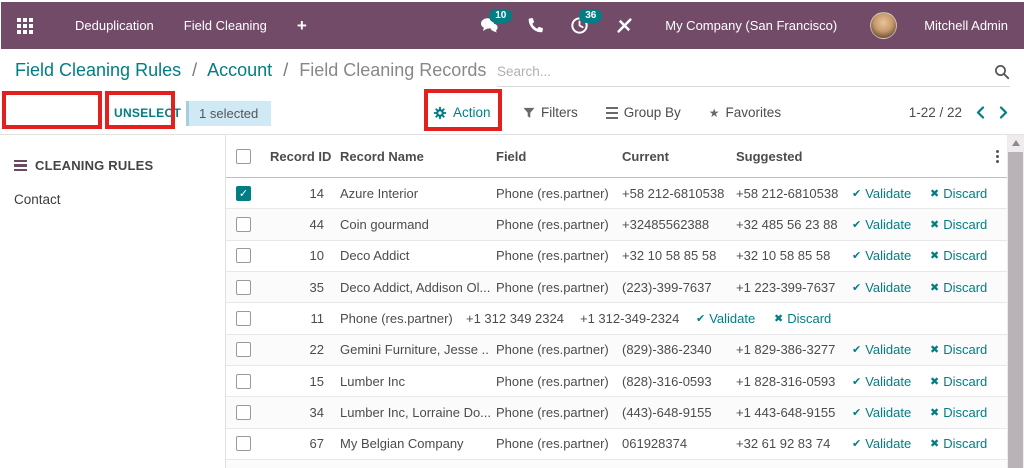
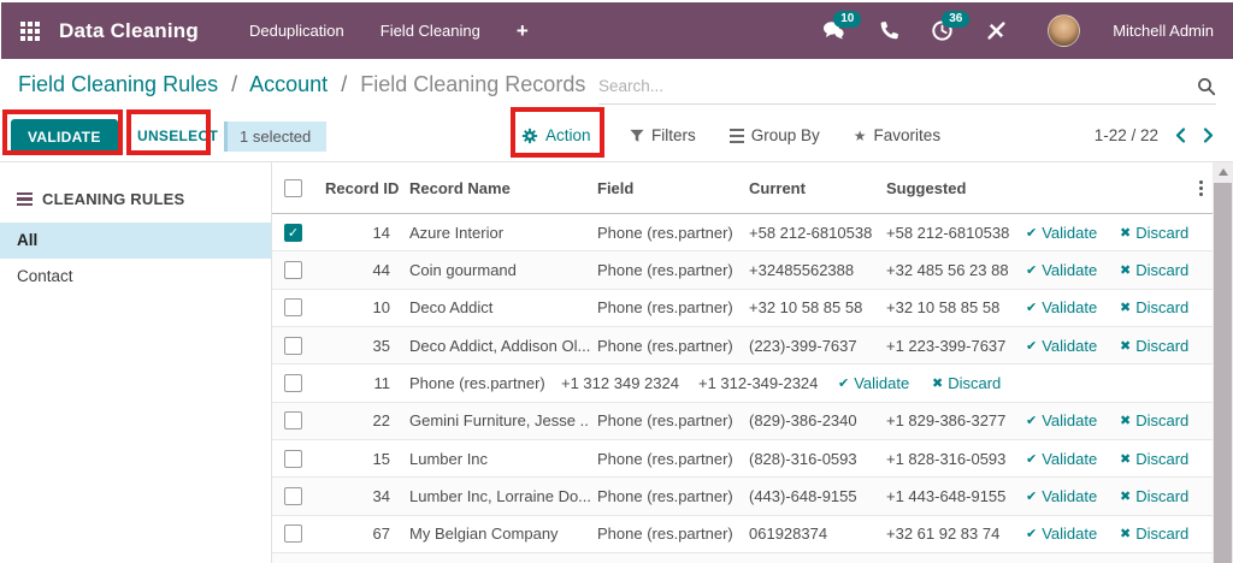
+ Data Cleaning
  Deduplication
  Field Cleaning
  +
  10
  36
- My Company (San Francisco)
  Mitchell Admin
  Field Cleaning Rules / Account / Field Cleaning Records
  Search...
+ VALIDATE
  UNSELECT
  1 selected
  Action
  Filters
  Group By
  ★
  Favorites
  1-22 / 22
  CLEANING RULES
+ All
  Contact
  Record ID
  Record Name
  Field
  Current
  Suggested
  14
  Azure Interior
  Phone (res.partner)
  +58 212-6810538
  +58 212-6810538
  ✔
  Validate
  ✖
  Discard
  44
  Coin gourmand
  Phone (res.partner)
  +32485562388
  +32 485 56 23 88
  ✔
  Validate
  ✖
  Discard
  10
  Deco Addict
  Phone (res.partner)
  +32 10 58 85 58
  +32 10 58 85 58
  ✔
  Validate
  ✖
  Discard
  35
  Deco Addict, Addison Ol...
  Phone (res.partner)
  (223)-399-7637
  +1 223-399-7637
  ✔
  Validate
  ✖
  Discard
  11
  Phone (res.partner)
  +1 312 349 2324
  +1 312-349-2324
  ✔
  Validate
  ✖
  Discard
  22
  Gemini Furniture, Jesse ..
  Phone (res.partner)
  (829)-386-2340
  +1 829-386-3277
  ✔
  Validate
  ✖
  Discard
  15
  Lumber Inc
  Phone (res.partner)
  (828)-316-0593
  +1 828-316-0593
  ✔
  Validate
  ✖
  Discard
  34
  Lumber Inc, Lorraine Do...
  Phone (res.partner)
  (443)-648-9155
  +1 443-648-9155
  ✔
  Validate
  ✖
  Discard
  67
  My Belgian Company
  Phone (res.partner)
  061928374
  +32 61 92 83 74
  ✔
  Validate
  ✖
  Discard
